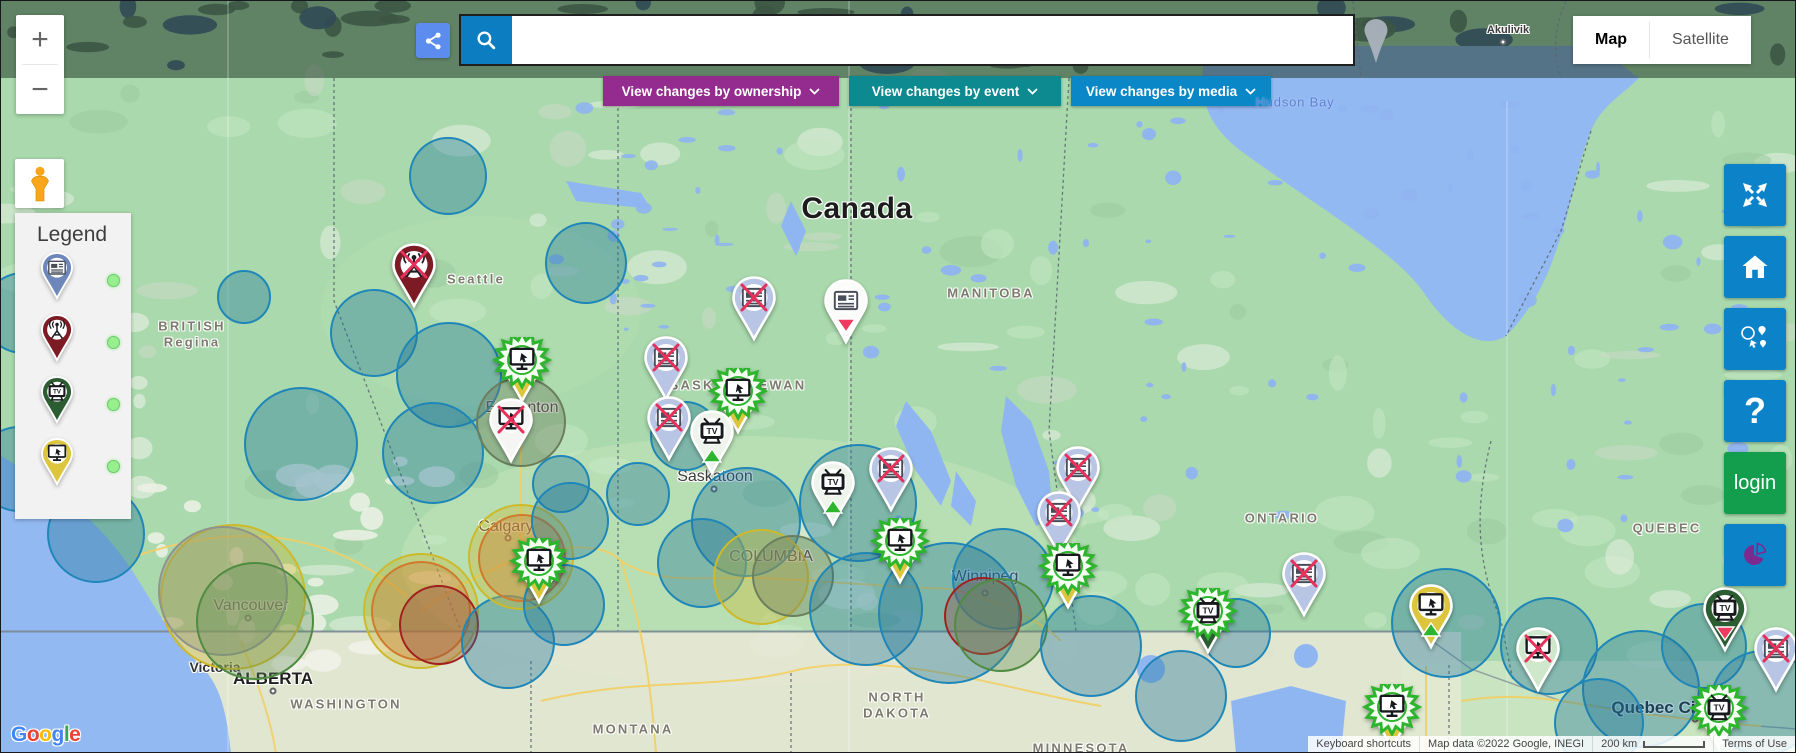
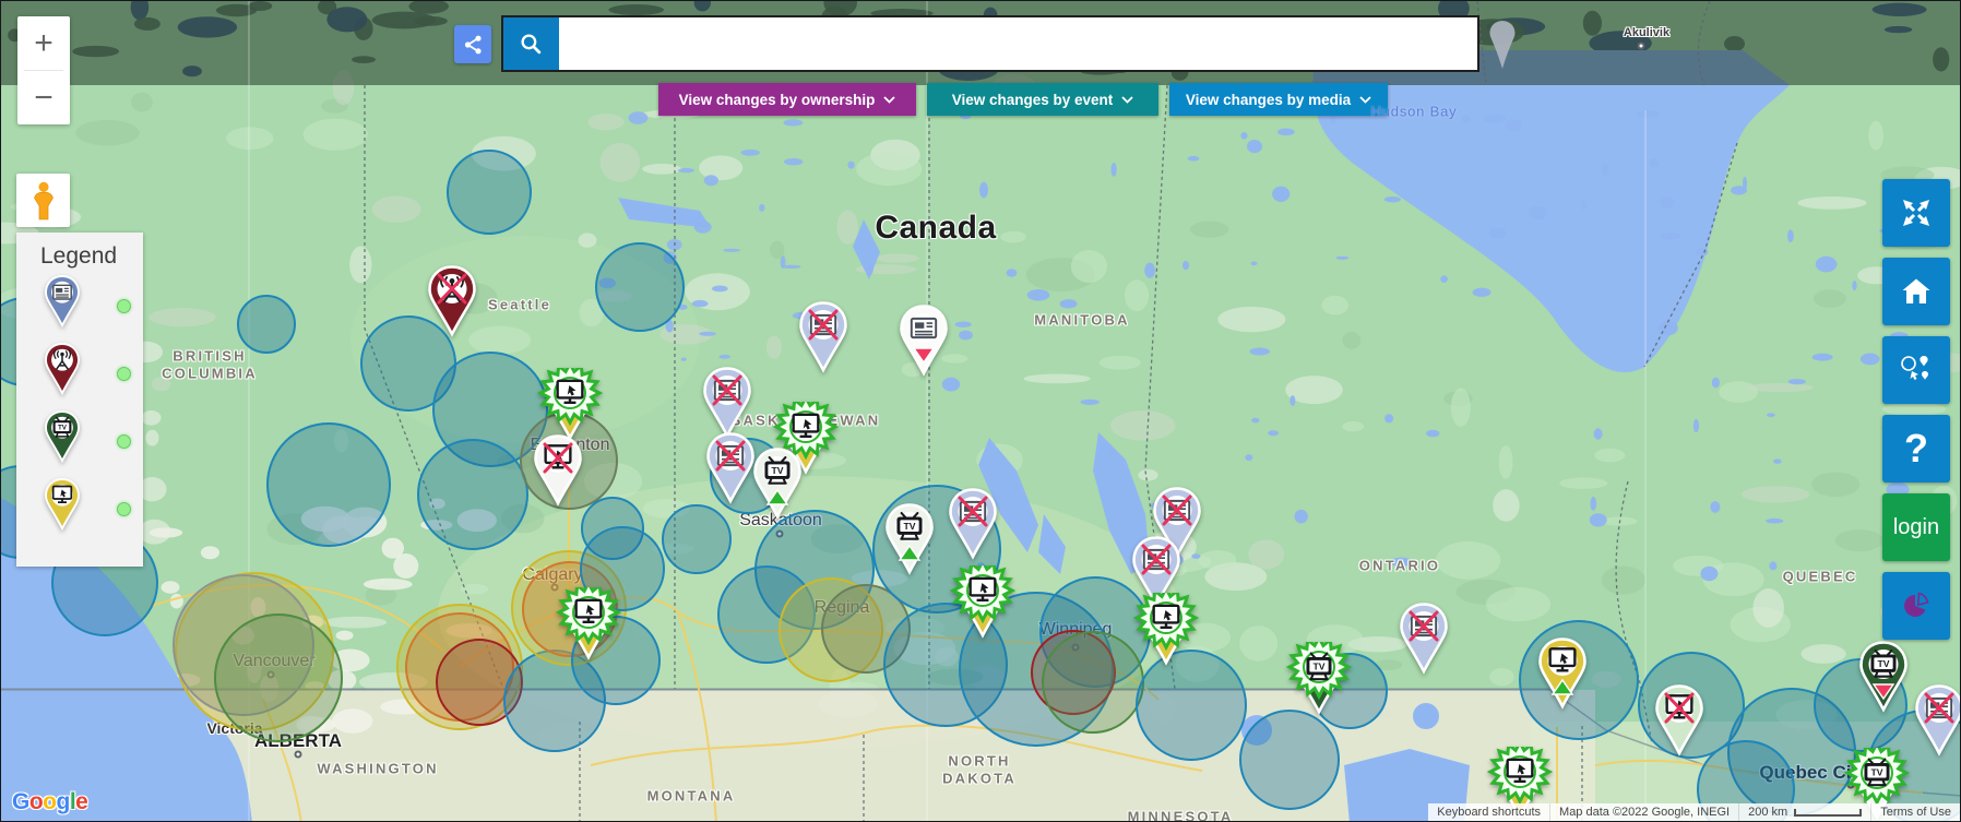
  Canada
  BRITISH
- Regina
+ COLUMBIA
  Seattle
  MANITOBA
  ONTARIO
  QUEBEC
  MONTANA
  WASHINGTON
  NORTH
  DAKOTA
  MINNESOTA
  Hudson Bay
  Akulivik
  Saskatoon
  Calgary
- COLUMBIA
+ Regina
  Winnipeg
  Vancouver
  Victoria
  ALBERTA
  Quebec C
  +
  −
  View changes by ownership
  View changes by event
  View changes by media
- Map
- Satellite
  Legend
  ?
  login
  Google
  Keyboard shortcuts
  Map data ©2022 Google, INEGI
  200 km
  Terms of Use
